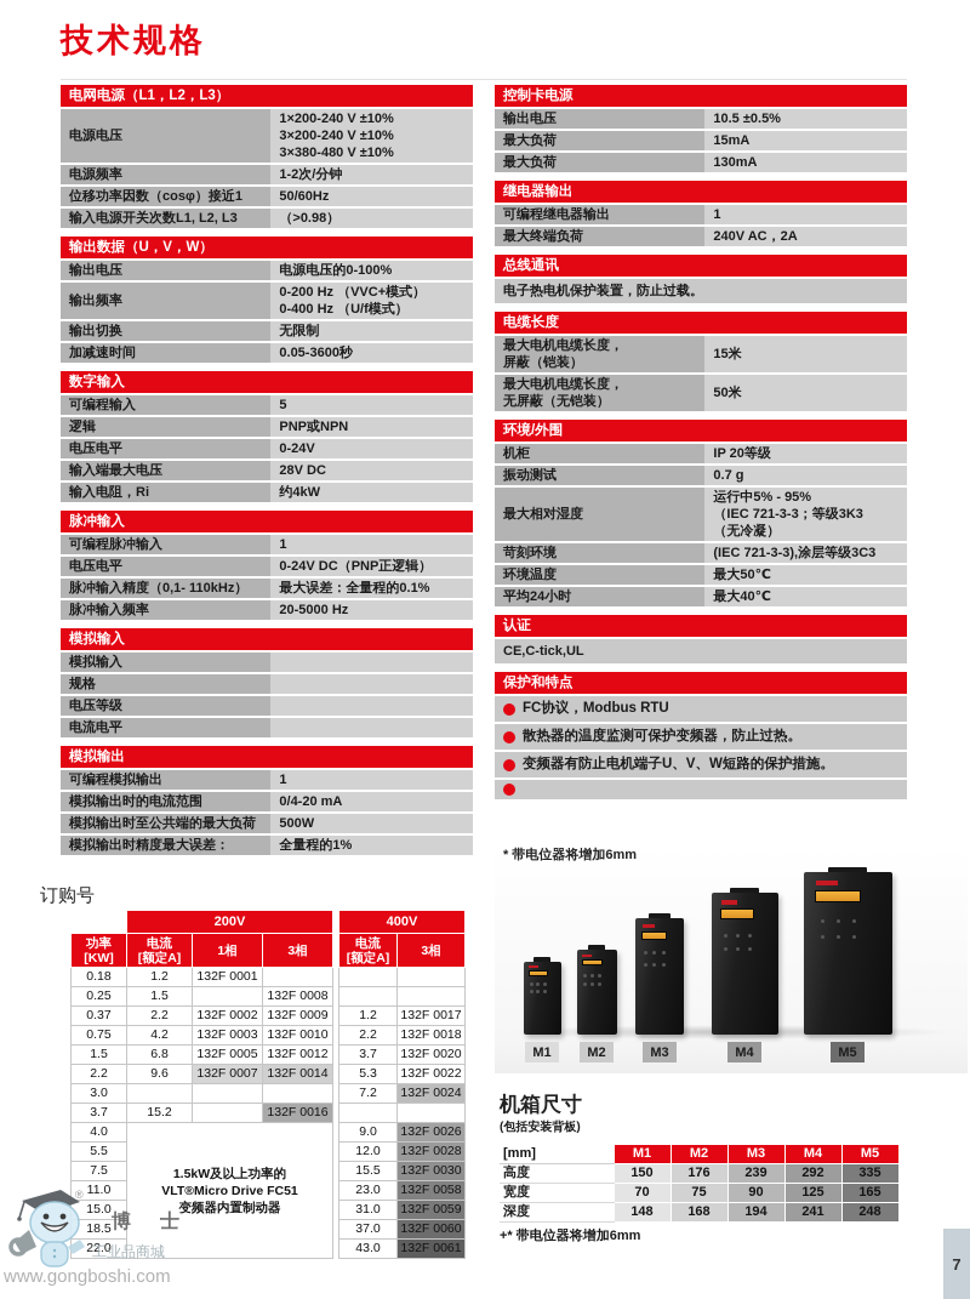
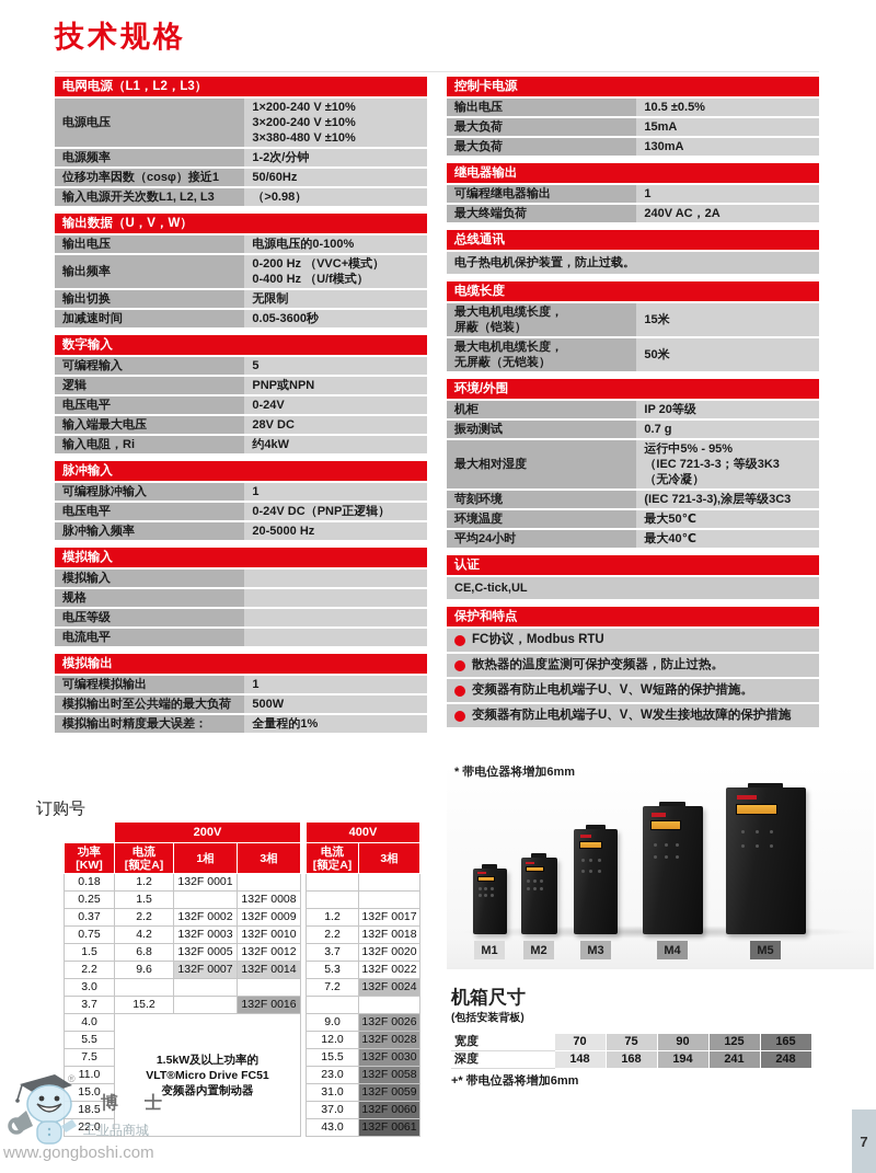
  技术规格
  电网电源（L1，L2，L3）
  电源电压
  1×200-240 V ±10%
  3×200-240 V ±10%
  3×380-480 V ±10%
  电源频率
  1-2次/分钟
  位移功率因数（cosφ）接近1
  50/60Hz
  输入电源开关次数L1, L2, L3
  （>0.98）
  输出数据（U，V，W）
  输出电压
  电源电压的0-100%
  输出频率
  0-200 Hz （VVC+模式）
  0-400 Hz （U/f模式）
  输出切换
  无限制
  加减速时间
  0.05-3600秒
  数字输入
  可编程输入
  5
  逻辑
  PNP或NPN
  电压电平
  0-24V
  输入端最大电压
  28V DC
  输入电阻，Ri
  约4kW
  脉冲输入
  可编程脉冲输入
  1
  电压电平
  0-24V DC（PNP正逻辑）
- 脉冲输入精度（0,1- 110kHz）
- 最大误差：全量程的0.1%
  脉冲输入频率
  20-5000 Hz
  模拟输入
  模拟输入
  规格
  电压等级
  电流电平
  模拟输出
  可编程模拟输出
  1
- 模拟输出时的电流范围
- 0/4-20 mA
  模拟输出时至公共端的最大负荷
  500W
  模拟输出时精度最大误差：
  全量程的1%
  控制卡电源
  输出电压
  10.5 ±0.5%
  最大负荷
  15mA
  最大负荷
  130mA
  继电器输出
  可编程继电器输出
  1
  最大终端负荷
  240V AC，2A
  总线通讯
  电子热电机保护装置，防止过载。
  电缆长度
  最大电机电缆长度，
  屏蔽（铠装）
  15米
  最大电机电缆长度，
  无屏蔽（无铠装）
  50米
  环境/外围
  机柜
  IP 20等级
  振动测试
  0.7 g
  最大相对湿度
  运行中5% - 95%
  （IEC 721-3-3；等级3K3
  （无冷凝）
  苛刻环境
  (IEC 721-3-3),涂层等级3C3
  环境温度
  最大50℃
  平均24小时
  最大40℃
  认证
  CE,C-tick,UL
  保护和特点
  FC协议，Modbus RTU
  散热器的温度监测可保护变频器，防止过热。
  变频器有防止电机端子U、V、W短路的保护措施。
+ 变频器有防止电机端子U、V、W发生接地故障的保护措施
  订购号
  	200V
  功率 [KW]	电流 [额定A]	1相	3相
  0.18	1.2	132F 0001
  0.25	1.5		132F 0008
  0.37	2.2	132F 0002	132F 0009
  0.75	4.2	132F 0003	132F 0010
  1.5	6.8	132F 0005	132F 0012
  2.2	9.6	132F 0007	132F 0014
  3.0
  3.7	15.2		132F 0016
  4.0	1.5kW及以上功率的 VLT®Micro Drive FC51 变频器内置制动器
  5.5
  7.5
  11.0
  15.0
  18.5
  22.0
  400V
  电流 [额定A]	3相
  1.2	132F 0017
  2.2	132F 0018
  3.7	132F 0020
  5.3	132F 0022
  7.2	132F 0024
  9.0	132F 0026
  12.0	132F 0028
  15.5	132F 0030
  23.0	132F 0058
  31.0	132F 0059
  37.0	132F 0060
  43.0	132F 0061
  * 带电位器将增加6mm
  M1
  M2
  M3
  M4
  M5
  机箱尺寸
  (包括安装背板)
- [mm]	M1	M2	M3	M4	M5
- 高度	150	176	239	292	335
  宽度	70	75	90	125	165
  深度	148	168	194	241	248
  +* 带电位器将增加6mm
  ®
  博 士
  工业品商城
  www.gongboshi.com
  7
